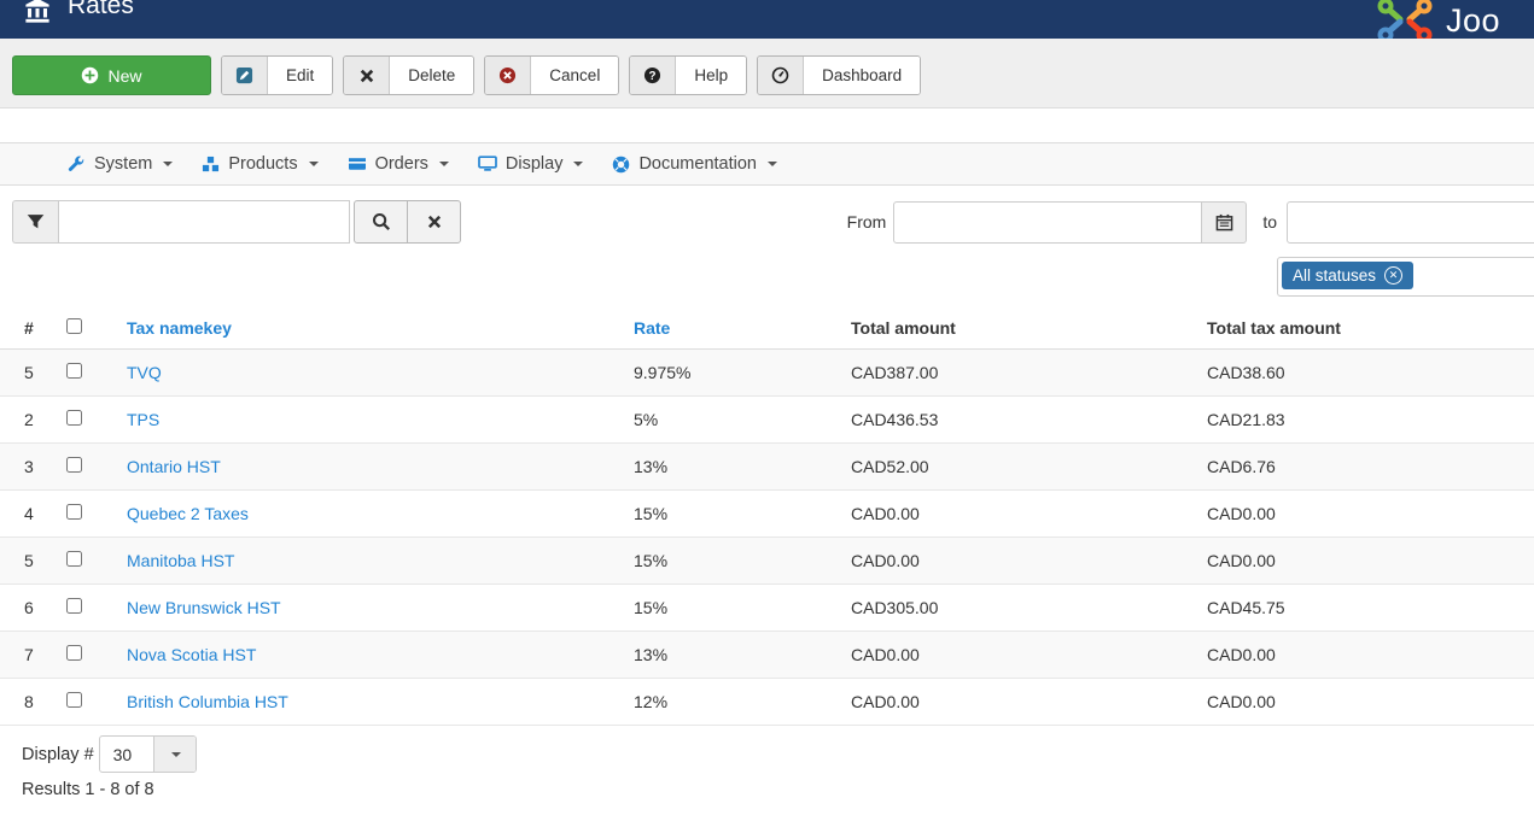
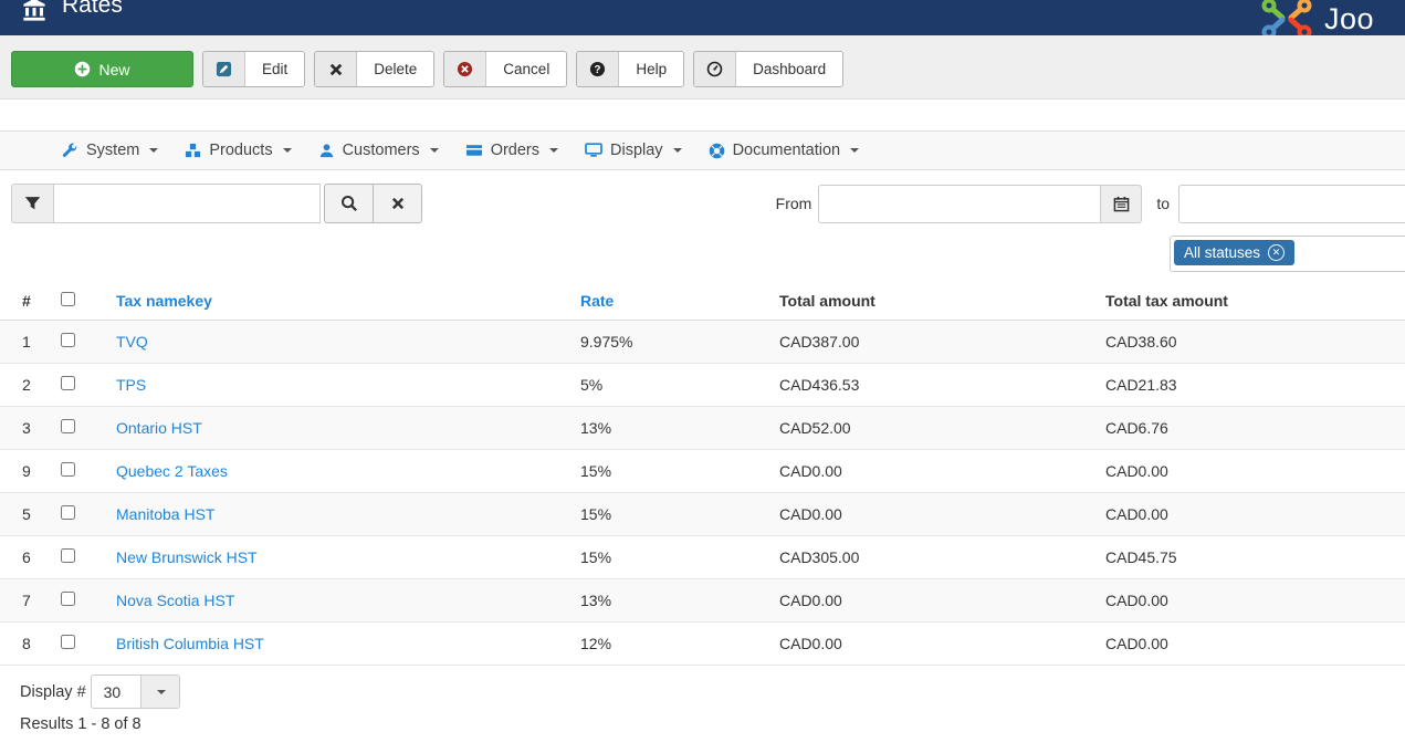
  Rates
  Joo
  New
  Edit
  Delete
  Cancel
  ?
  Help
  Dashboard
  System
  Products
+ Customers
  Orders
  Display
  Documentation
  From
  to
  All statuses
  ✕
  #		Tax namekey	Rate	Total amount	Total tax amount
- 5		TVQ	9.975%	CAD387.00	CAD38.60
+ 1		TVQ	9.975%	CAD387.00	CAD38.60
  2		TPS	5%	CAD436.53	CAD21.83
  3		Ontario HST	13%	CAD52.00	CAD6.76
- 4		Quebec 2 Taxes	15%	CAD0.00	CAD0.00
+ 9		Quebec 2 Taxes	15%	CAD0.00	CAD0.00
  5		Manitoba HST	15%	CAD0.00	CAD0.00
  6		New Brunswick HST	15%	CAD305.00	CAD45.75
  7		Nova Scotia HST	13%	CAD0.00	CAD0.00
  8		British Columbia HST	12%	CAD0.00	CAD0.00
  Display #
  30
  Results 1 - 8 of 8
